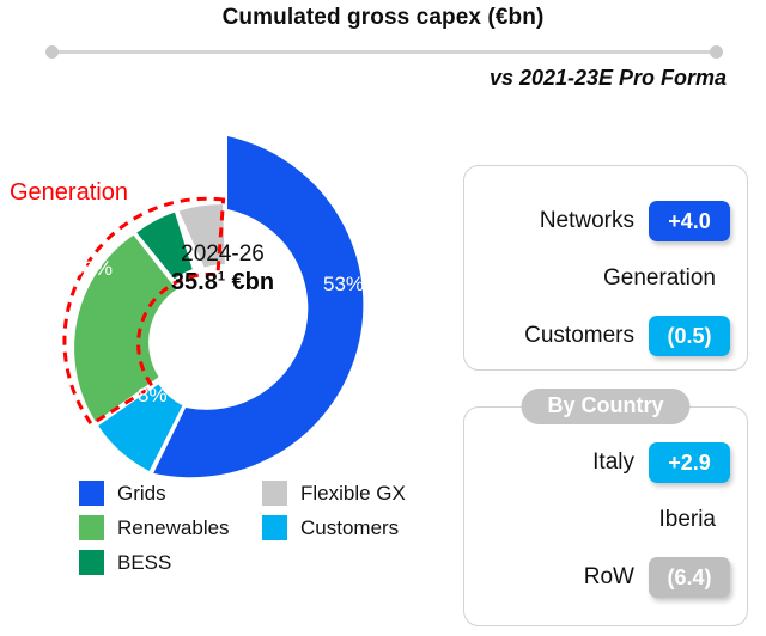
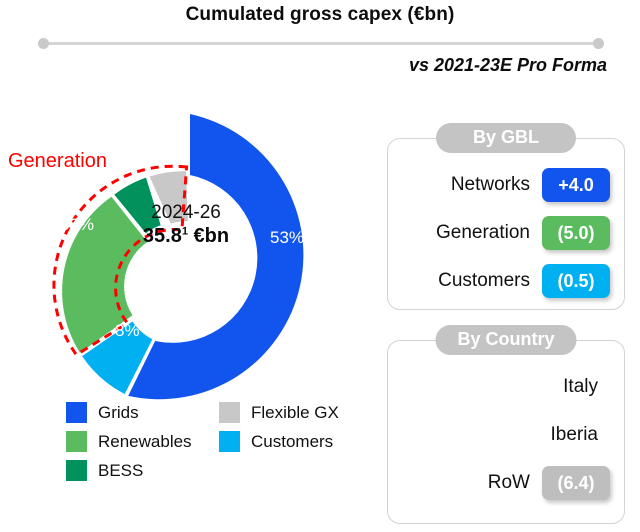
  Cumulated gross capex (€bn)
  Generation
  2024-26
  35.81 €bn
  53%
  8%
  30%
  5%
  Grids
  Renewables
  BESS
  Flexible GX
  Customers
  vs 2021-23E Pro Forma
+ By GBL
  Networks
  +4.0
  Generation
+ (5.0)
  Customers
  (0.5)
  By Country
  Italy
- +2.9
  Iberia
  RoW
  (6.4)
